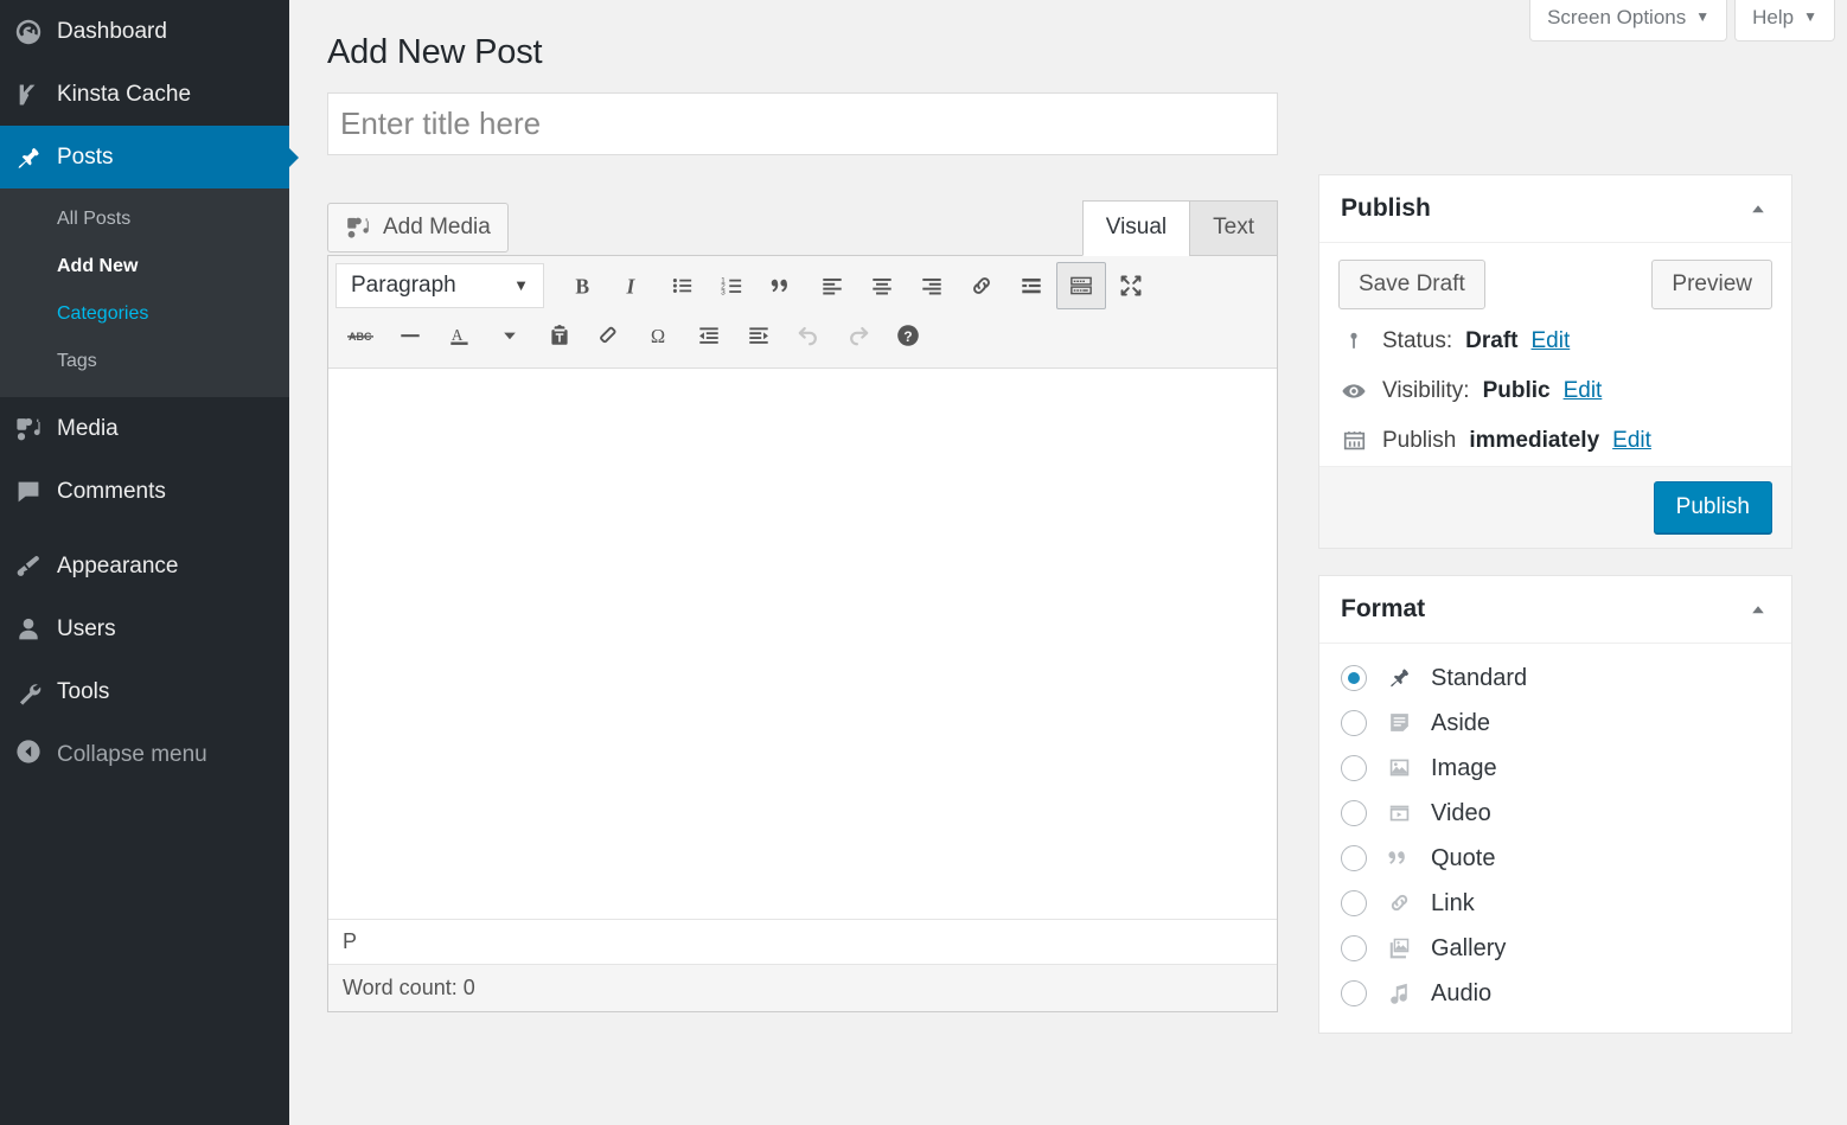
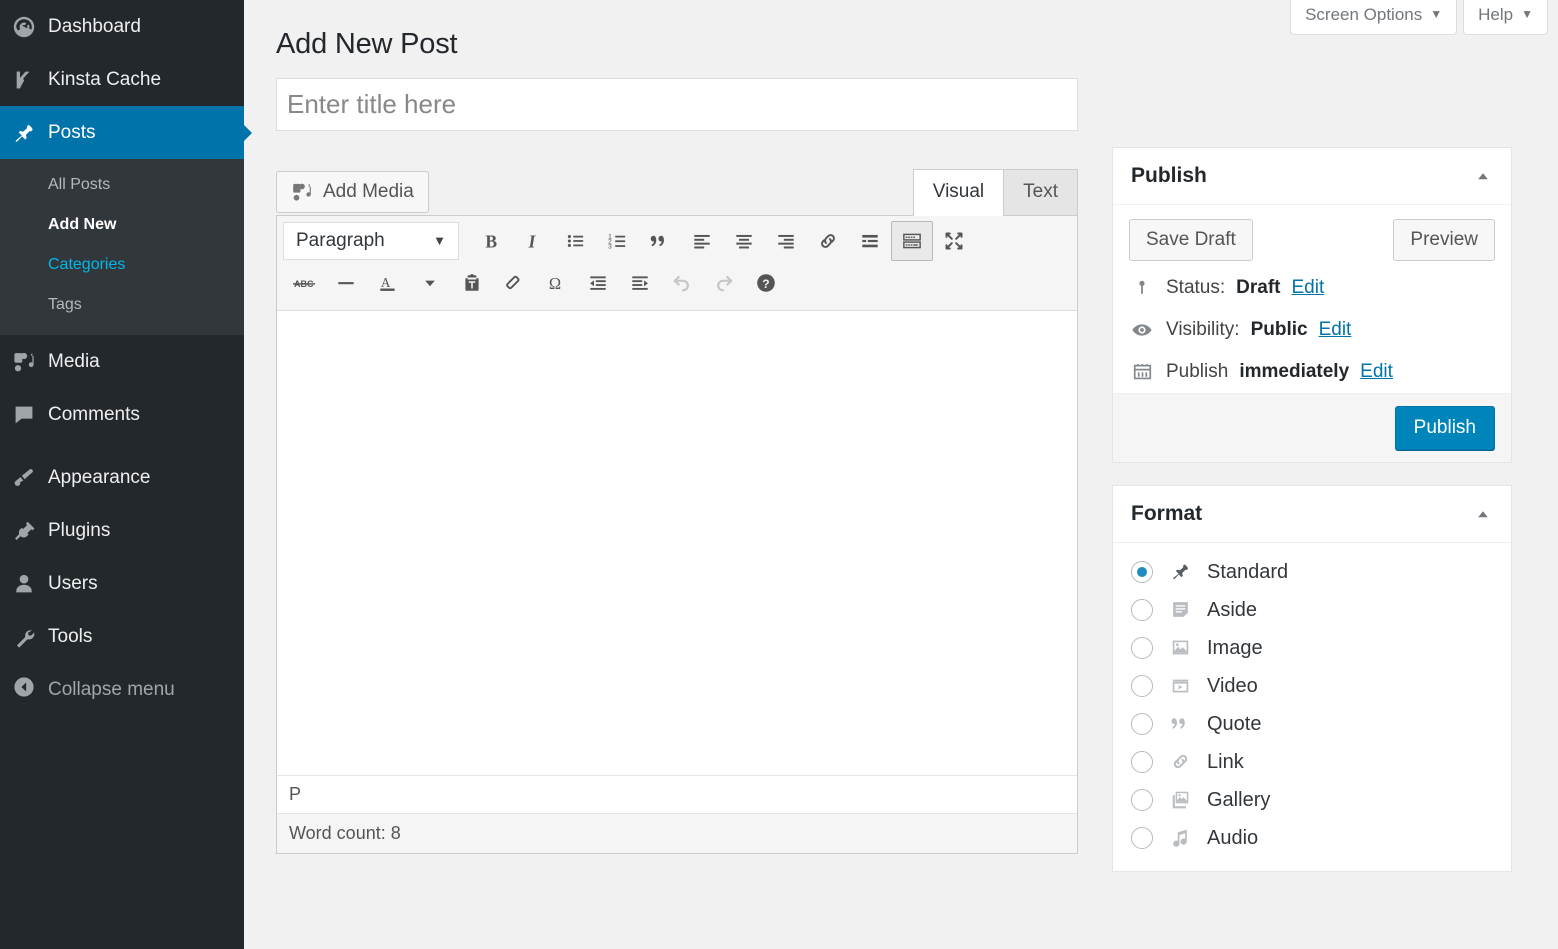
  Dashboard
  Kinsta Cache
  Posts
  All Posts
  Add New
  Categories
  Tags
  Media
  Comments
  Appearance
+ Plugins
  Users
  Tools
  Collapse menu
  Screen Options
  ▼
  Help
  ▼
  Add New Post
  Enter title here
  Add Media
  Visual
  Text
  Paragraph
  ▼
  B
  I
  A
  Ω
  ?
  P
- Word count: 0
+ Word count: 8
  Publish
  Save Draft
  Preview
  Status:
  Draft
  Edit
  Visibility:
  Public
  Edit
  Publish
  immediately
  Edit
  Publish
  Format
  Standard
  Aside
  Image
  Video
  Quote
  Link
  Gallery
  Audio
